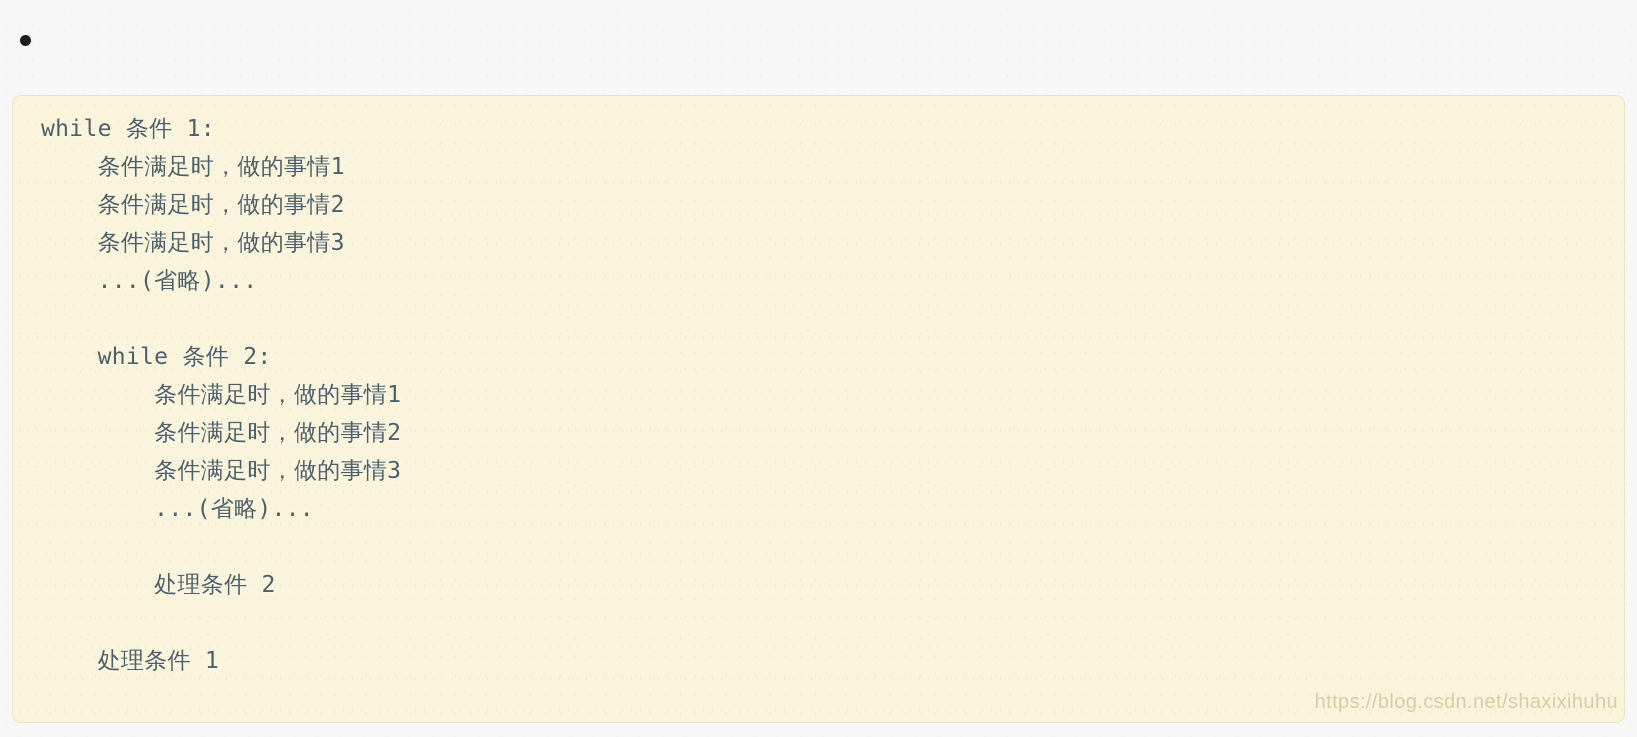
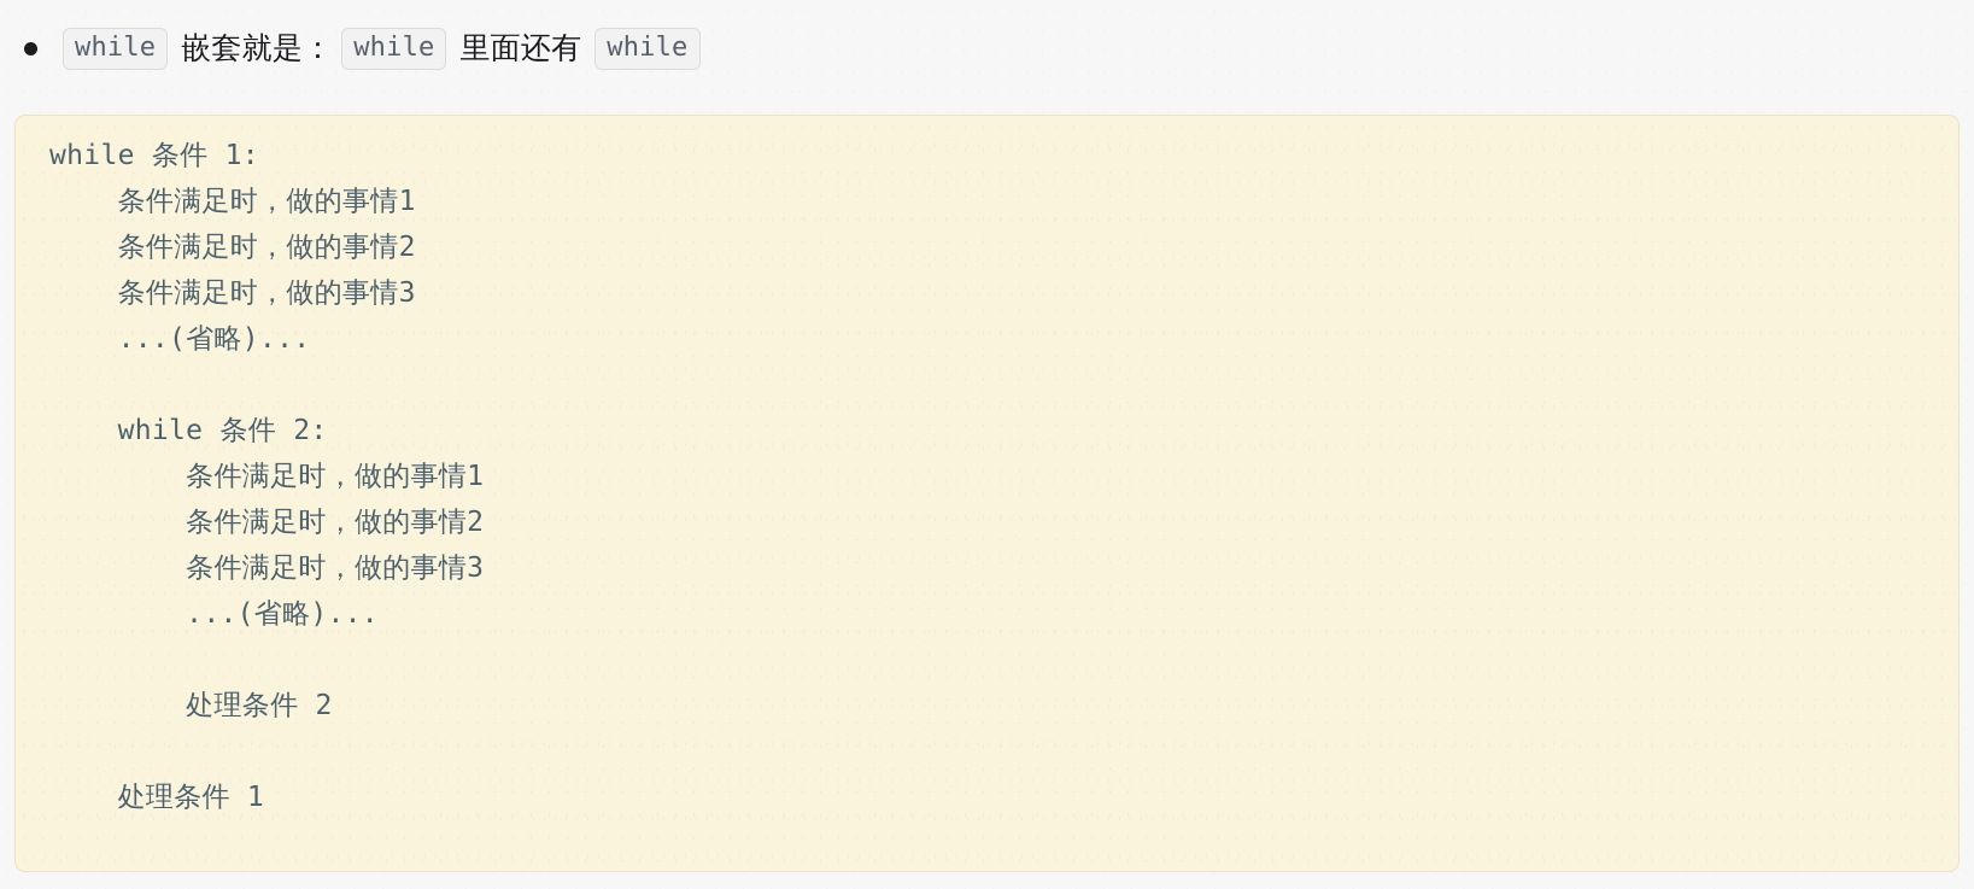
+ while 嵌套就是： while 里面还有 while
  while 条件 1:
  条件满足时，做的事情1
  条件满足时，做的事情2
  条件满足时，做的事情3
  ...(省略)...
  while 条件 2:
  条件满足时，做的事情1
  条件满足时，做的事情2
  条件满足时，做的事情3
  ...(省略)...
  处理条件 2
  处理条件 1
- https://blog.csdn.net/shaxixihuhu
